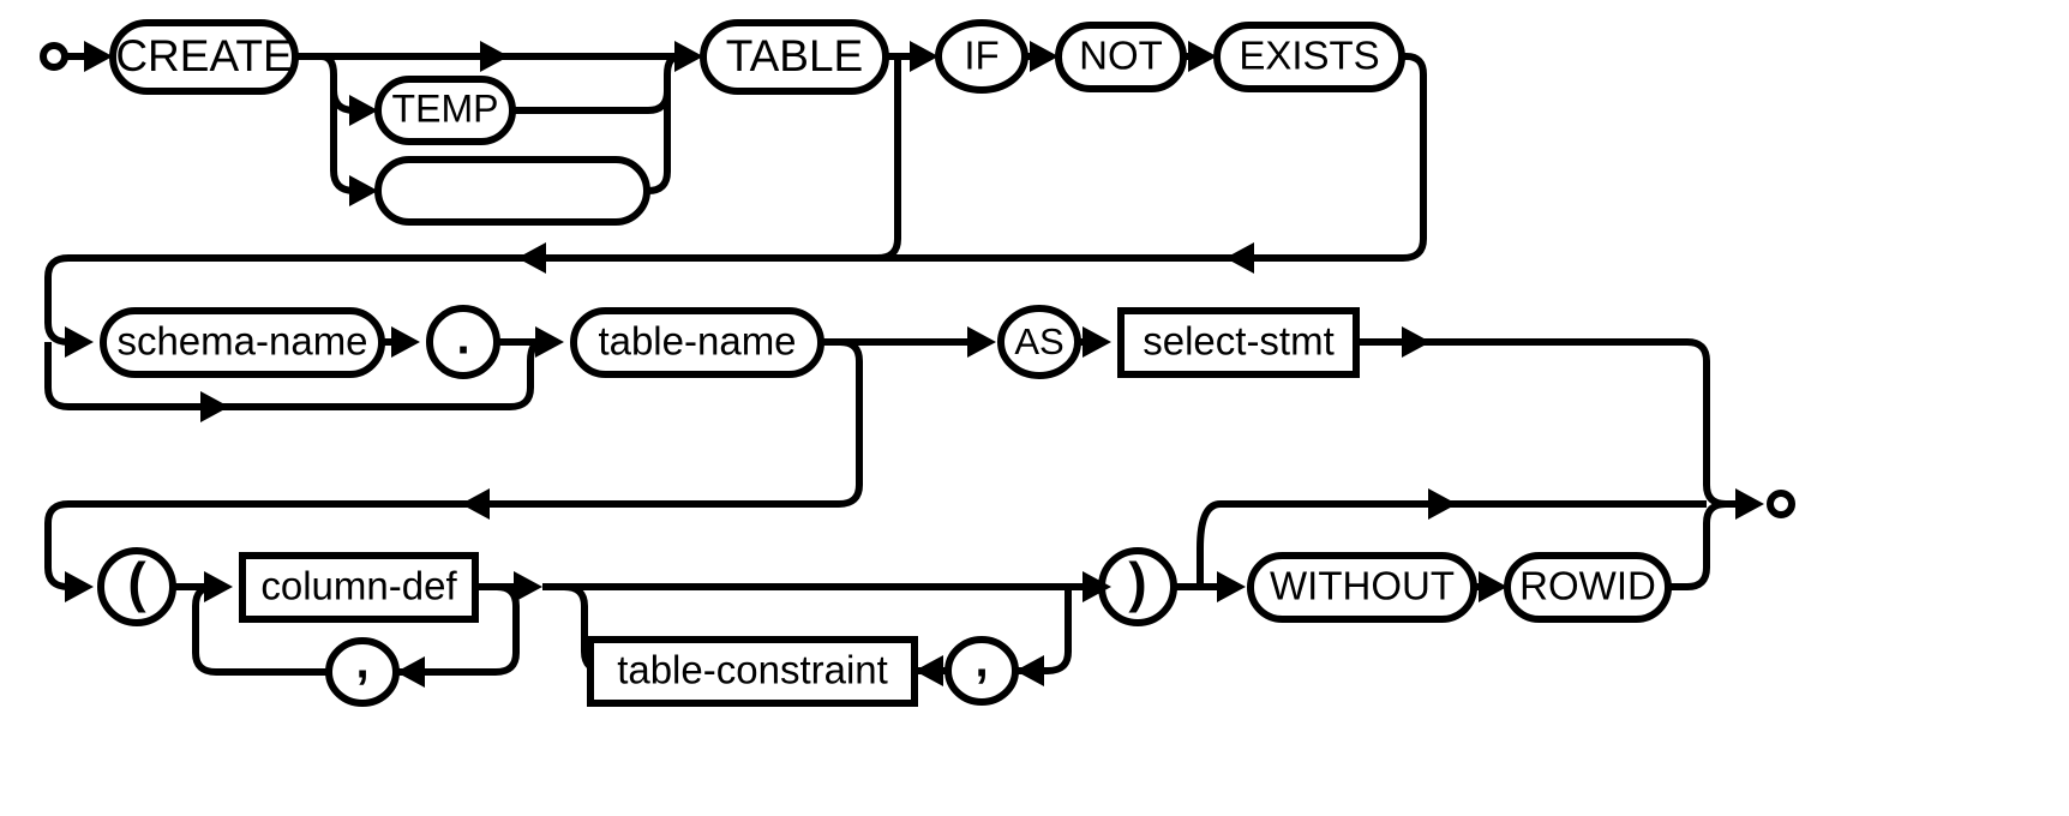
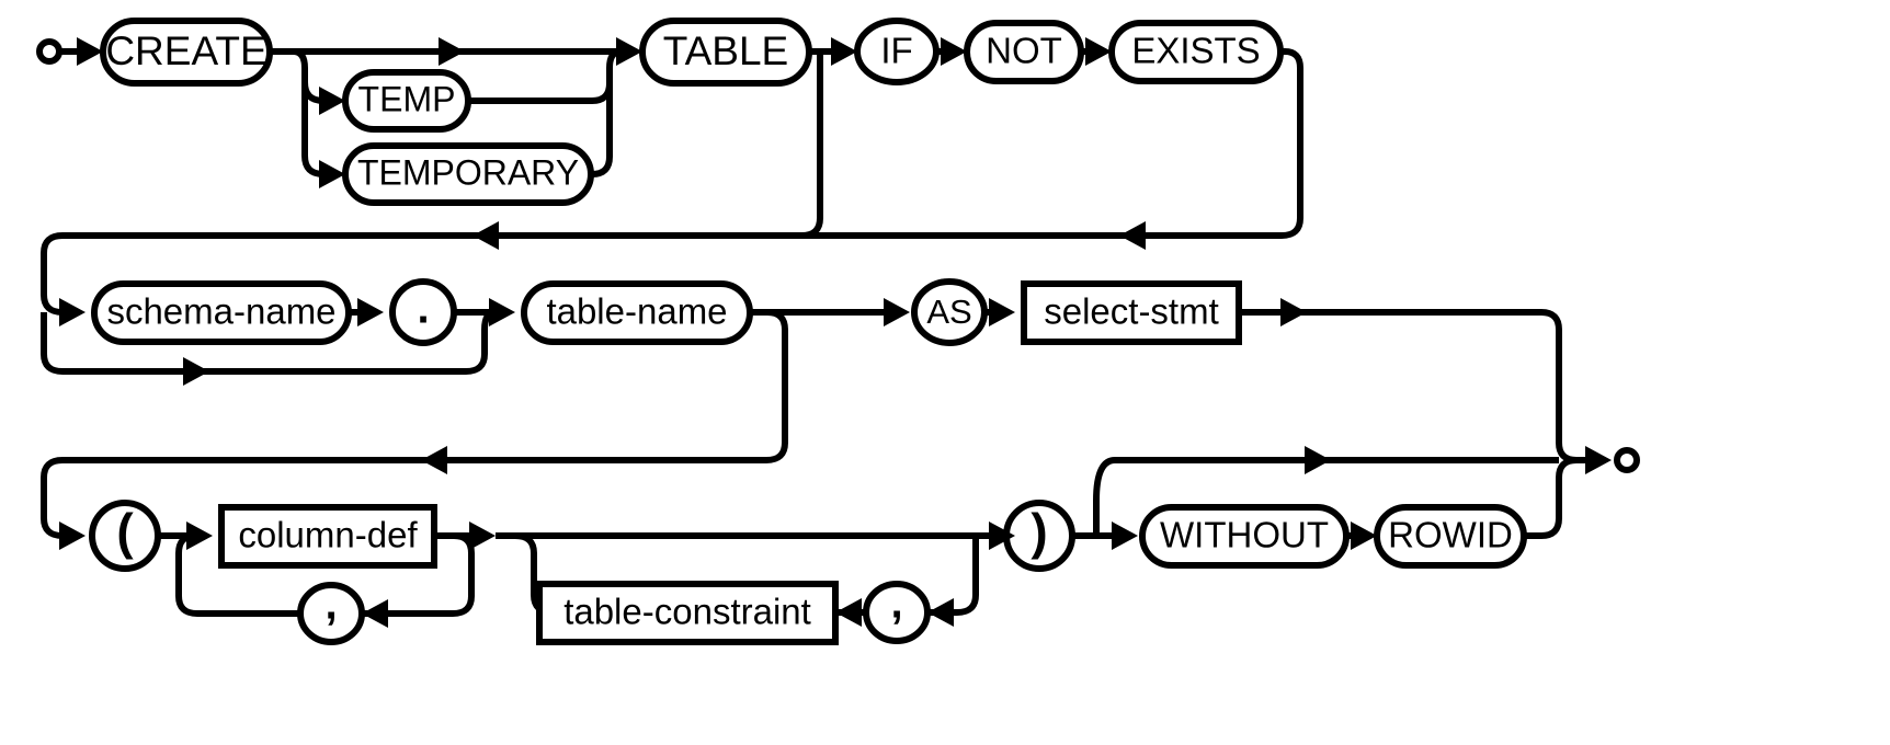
  CREATE
  TEMP
+ TEMPORARY
  TABLE
  IF
  NOT
  EXISTS
  schema-name
  .
  table-name
  AS
  select-stmt
  (
  column-def
  ,
  table-constraint
  ,
  )
  WITHOUT
  ROWID
